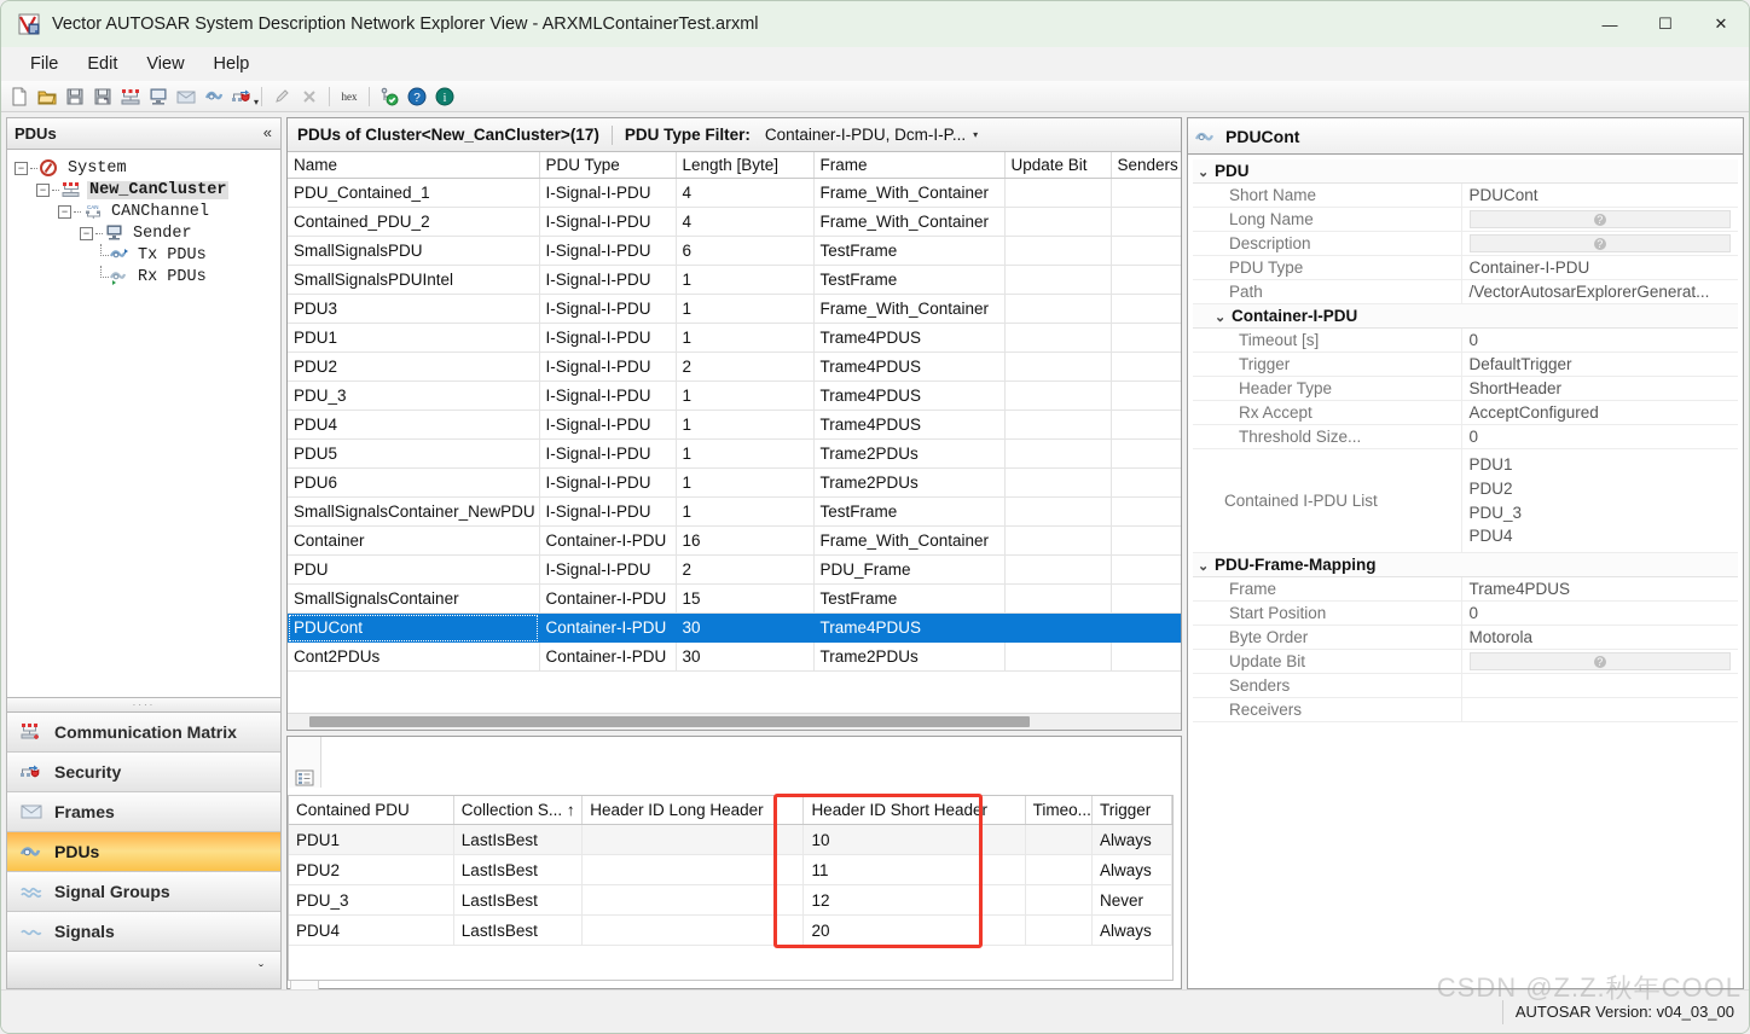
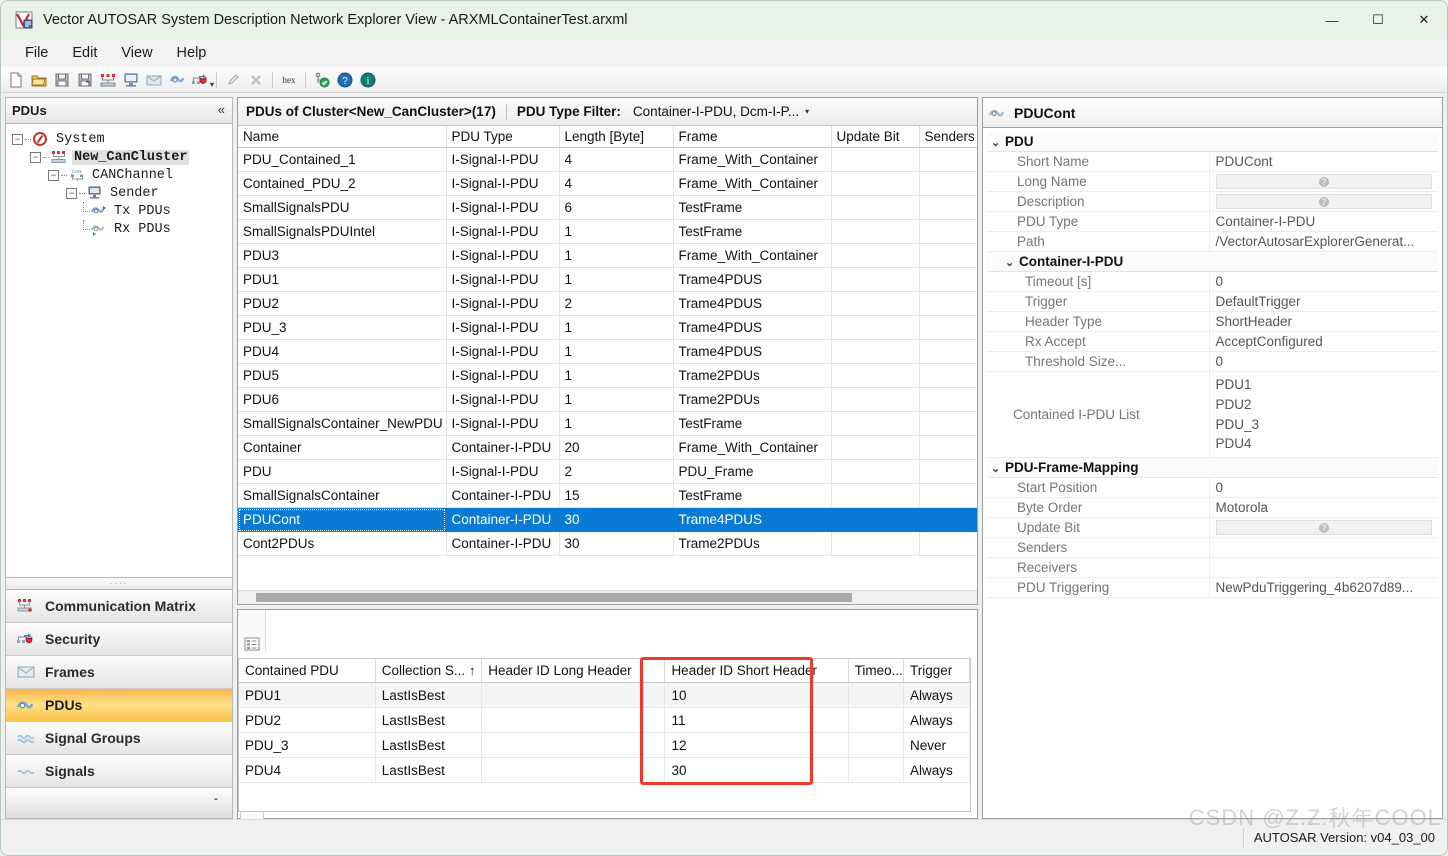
  Vector AUTOSAR System Description Network Explorer View - ARXMLContainerTest.arxml
  —
  ☐
  ✕
  File
  Edit
  View
  Help
  ▾
  hex
  ?
  i
  PDUs
  «
  −
  System
  −
  New_CanCluster
  −
  CANChannel
  −
  Sender
  Tx PDUs
  Rx PDUs
  ····
  Communication Matrix
  Security
  Frames
  PDUs
  Signal Groups
  Signals
  ˇ
  PDUs of Cluster<New_CanCluster>(17)
  PDU Type Filter:
  Container-I-PDU, Dcm-I-P...
  ▾
  Name	PDU Type	Length [Byte]	Frame	Update Bit	Senders
  PDU_Contained_1	I-Signal-I-PDU	4	Frame_With_Container
  Contained_PDU_2	I-Signal-I-PDU	4	Frame_With_Container
  SmallSignalsPDU	I-Signal-I-PDU	6	TestFrame
  SmallSignalsPDUIntel	I-Signal-I-PDU	1	TestFrame
  PDU3	I-Signal-I-PDU	1	Frame_With_Container
  PDU1	I-Signal-I-PDU	1	Trame4PDUS
  PDU2	I-Signal-I-PDU	2	Trame4PDUS
  PDU_3	I-Signal-I-PDU	1	Trame4PDUS
  PDU4	I-Signal-I-PDU	1	Trame4PDUS
  PDU5	I-Signal-I-PDU	1	Trame2PDUs
  PDU6	I-Signal-I-PDU	1	Trame2PDUs
  SmallSignalsContainer_NewPDU	I-Signal-I-PDU	1	TestFrame
- Container	Container-I-PDU	16	Frame_With_Container
+ Container	Container-I-PDU	20	Frame_With_Container
  PDU	I-Signal-I-PDU	2	PDU_Frame
  SmallSignalsContainer	Container-I-PDU	15	TestFrame
  PDUCont	Container-I-PDU	30	Trame4PDUS
  Cont2PDUs	Container-I-PDU	30	Trame2PDUs
  Contained PDU	Collection S... ↑	Header ID Long Header	Header ID Short Header	Timeo...	Trigger
  PDU1	LastIsBest		10		Always
  PDU2	LastIsBest		11		Always
  PDU_3	LastIsBest		12		Never
- PDU4	LastIsBest		20		Always
+ PDU4	LastIsBest		30		Always
  PDUCont
  ⌄ PDU
  Short Name	PDUCont
  Long Name
  Description
  PDU Type	Container-I-PDU
  Path	/VectorAutosarExplorerGenerat...
  ⌄ Container-I-PDU
  Timeout [s]	0
  Trigger	DefaultTrigger
  Header Type	ShortHeader
  Rx Accept	AcceptConfigured
  Threshold Size...	0
  Contained I-PDU List	PDU1 PDU2 PDU_3 PDU4
  ⌄ PDU-Frame-Mapping
- Frame	Trame4PDUS
  Start Position	0
  Byte Order	Motorola
  Update Bit
  Senders
  Receivers
+ PDU Triggering	NewPduTriggering_4b6207d89...
  AUTOSAR Version: v04_03_00
  CSDN @Z.Z.秋年COOL
